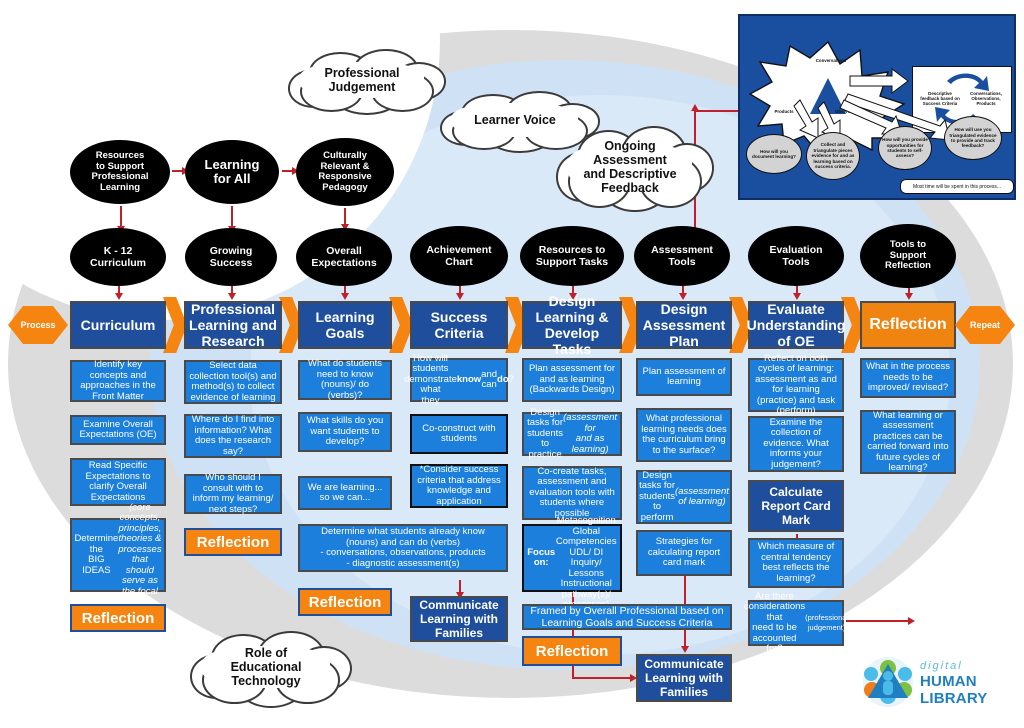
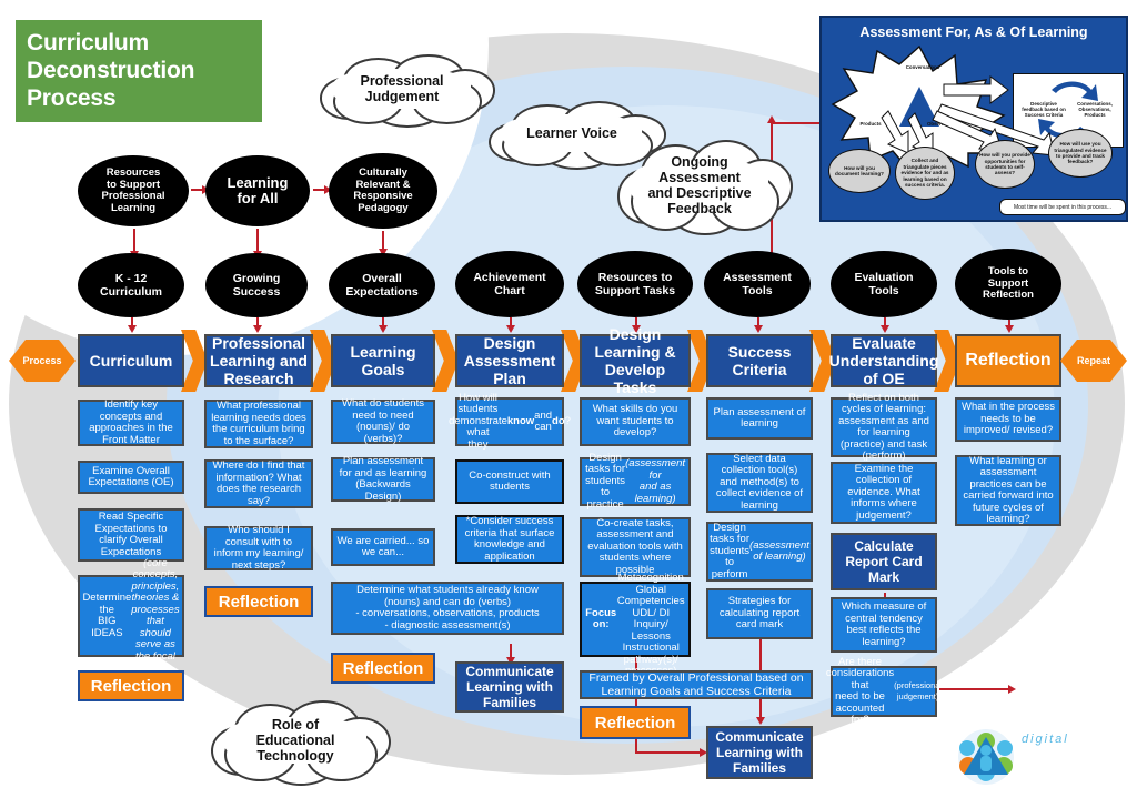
+ Curriculum Deconstruction Process
  Professional
  Judgement
  Learner Voice
  Ongoing
  Assessment
  and Descriptive
  Feedback
  Role of
  Educational
  Technology
  Resources
  to Support
  Professional
  Learning
  Learning
  for All
  Culturally
  Relevant &
  Responsive
  Pedagogy
  K - 12
  Curriculum
  Growing
  Success
  Overall
  Expectations
  Achievement
  Chart
  Resources to
  Support Tasks
  Assessment
  Tools
  Evaluation
  Tools
  Tools to
  Support
  Reflection
  Curriculum
  Identify key concepts and approaches in the Front Matter
  Examine Overall Expectations (OE)
  Read Specific Expectations to clarify Overall Expectations
  Determine the
  BIG IDEAS
  (core concepts,
  principles, theories &
  processes that should
  serve as the focal
  point)
  Reflection
  Professional Learning and Research
- Select data collection tool(s) and method(s) to collect evidence of learning
+ What professional learning needs does the curriculum bring to the surface?
- Where do I find into information? What does the research say?
+ Where do I find that information? What does the research say?
  Who should I consult with to inform my learning/ next steps?
  Reflection
  Learning Goals
- What do students need to know (nouns)/ do (verbs)?
+ What do students need to need (nouns)/ do (verbs)?
- What skills do you want students to develop?
+ Plan assessment for and as learning (Backwards Design)
- We are learning... so we can...
+ We are carried... so we can...
  Determine what students already know
  (nouns) and can do (verbs)
  - conversations, observations, products
  - diagnostic assessment(s)
  Reflection
- Success Criteria
+ Design Assessment Plan
  How will students
  demonstrate what
  they
  know
  and can
  do
  ?
  Co-construct with students
- *Consider success criteria that address knowledge and application
+ *Consider success criteria that surface knowledge and application
  Communicate Learning with Families
  Design Learning & Develop Tasks
- Plan assessment for and as learning (Backwards Design)
+ What skills do you want students to develop?
  Design tasks for
  students to practice
  (assessment for
  and as learning)
  Co-create tasks, assessment and evaluation tools with students where possible
  Focus on:
  Metacognition
  Global Competencies
  UDL/ DI
  Inquiry/ Lessons
  Instructional
  Reflection
- Design Assessment Plan
+ Success Criteria
  Plan assessment of learning
- What professional learning needs does the curriculum bring to the surface?
+ Select data collection tool(s) and method(s) to collect evidence of learning
  Design tasks for
  students to perform
  (assessment
  of learning)
  Strategies for calculating report card mark
  Communicate Learning with Families
  Evaluate Understanding of OE
  Reflect on both cycles of learning: assessment as and for learning (practice) and task (perform)
- Examine the collection of evidence. What informs your judgement?
+ Examine the collection of evidence. What informs where judgement?
  Calculate Report Card Mark
  Which measure of central tendency best reflects the learning?
  Are there
  considerations that
  need to be accounted
  for?
  (professional judgement)
  Reflection
  What in the process needs to be improved/ revised?
  What learning or assessment practices can be carried forward into future cycles of learning?
  Framed by Overall Professional based on Learning Goals and Success Criteria
  Process
  Repeat
+ Assessment For, As & Of Learning
  digital
- HUMAN LIBRARY
